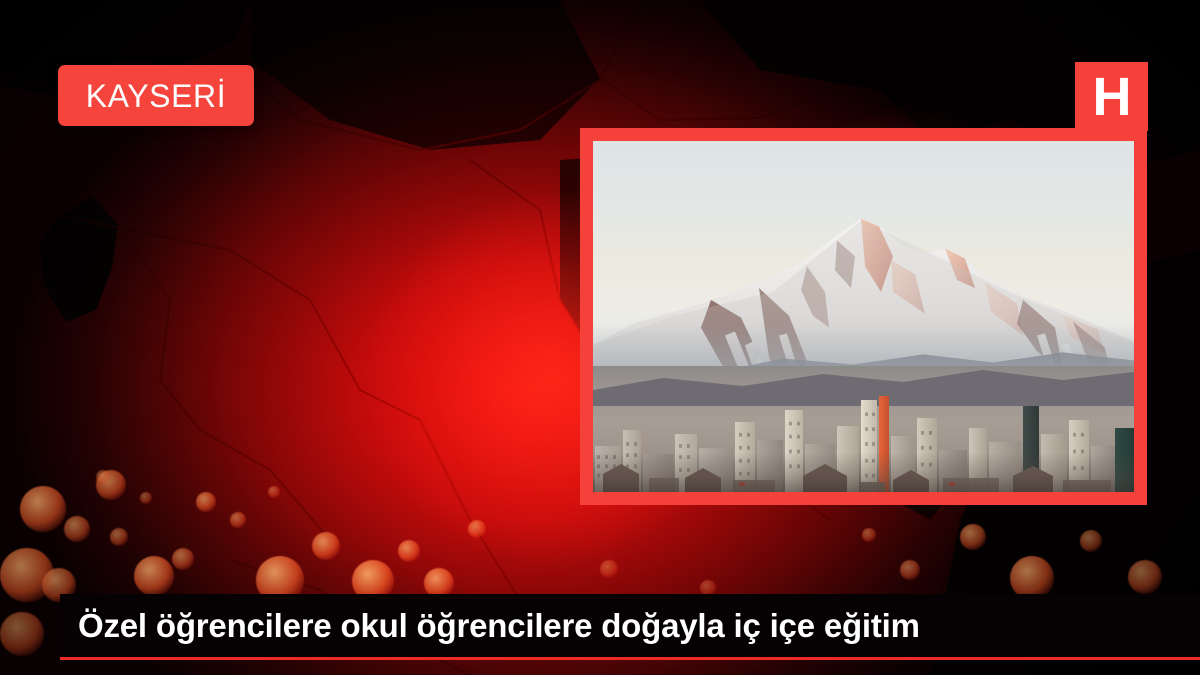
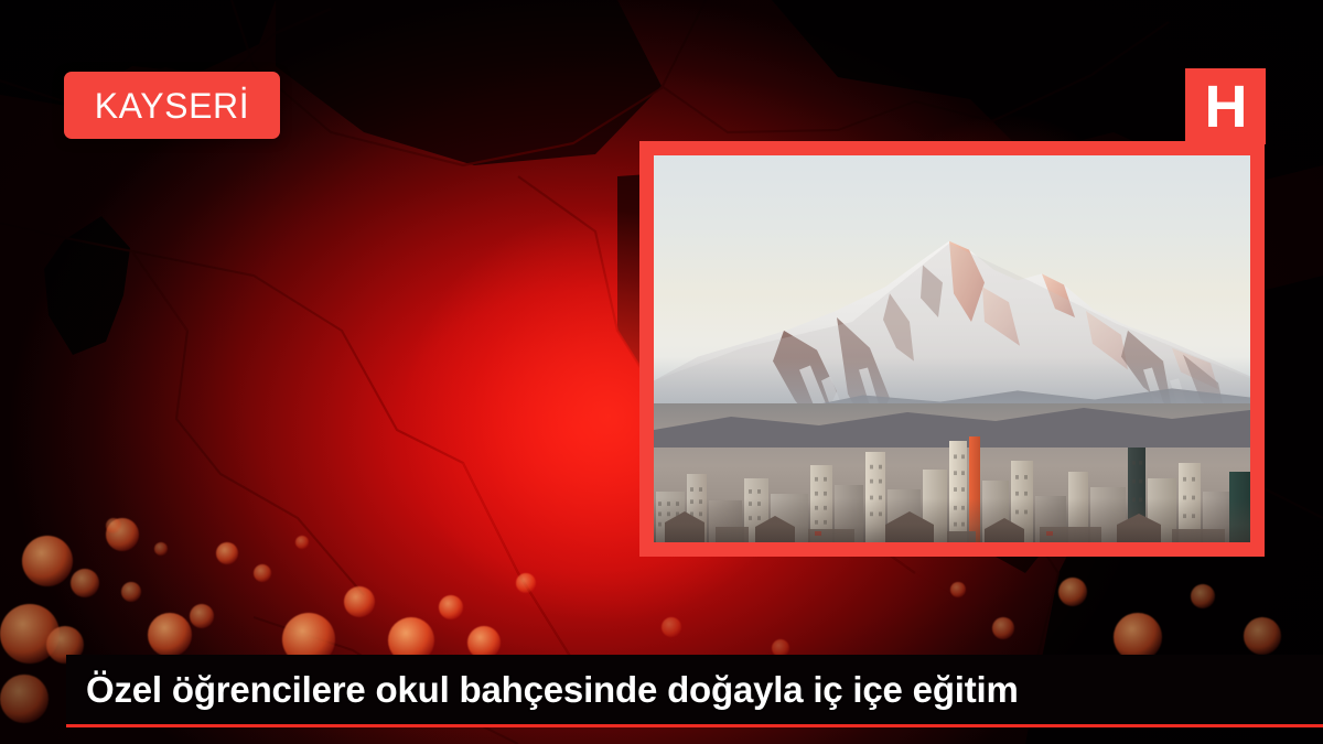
  KAYSERİ
  H
- Özel öğrencilere okul öğrencilere doğayla iç içe eğitim
+ Özel öğrencilere okul bahçesinde doğayla iç içe eğitim
